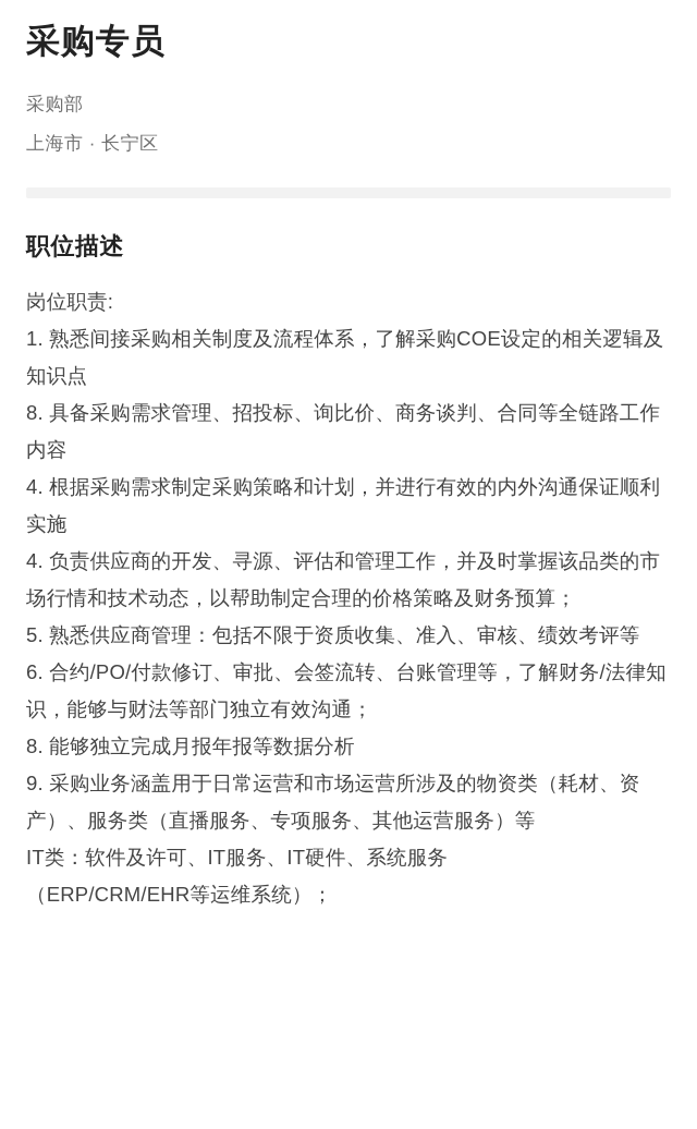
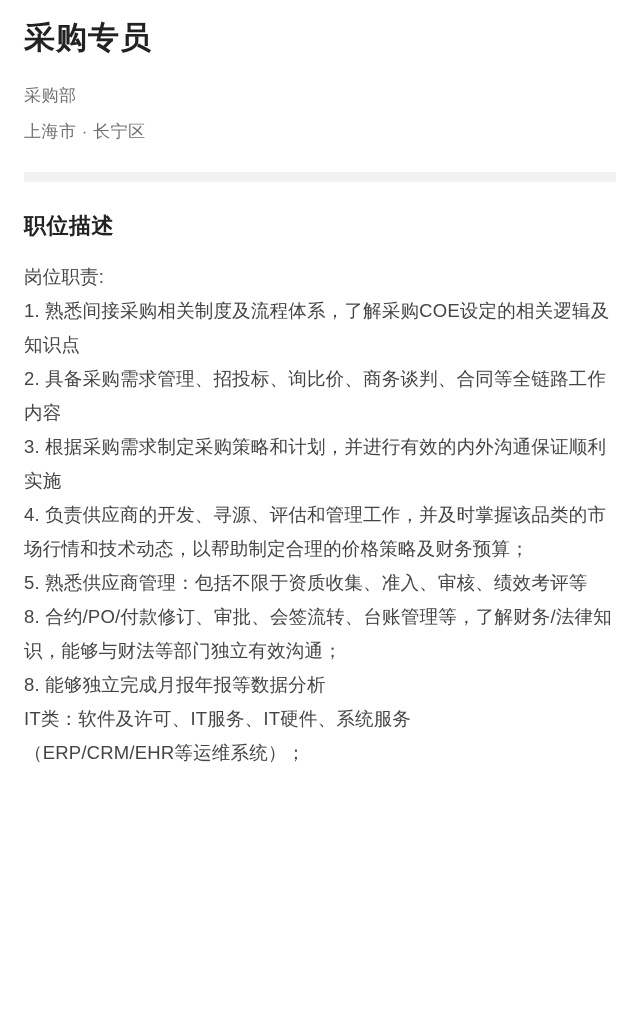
  采购专员
  采购部
  上海市 · 长宁区
  职位描述
  岗位职责:
  1. 熟悉间接采购相关制度及流程体系，了解采购COE设定的相关逻辑及知识点
- 8. 具备采购需求管理、招投标、询比价、商务谈判、合同等全链路工作内容
+ 2. 具备采购需求管理、招投标、询比价、商务谈判、合同等全链路工作内容
- 4. 根据采购需求制定采购策略和计划，并进行有效的内外沟通保证顺利实施
+ 3. 根据采购需求制定采购策略和计划，并进行有效的内外沟通保证顺利实施
  4. 负责供应商的开发、寻源、评估和管理工作，并及时掌握该品类的市场行情和技术动态，以帮助制定合理的价格策略及财务预算；
  5. 熟悉供应商管理：包括不限于资质收集、准入、审核、绩效考评等
- 6. 合约/PO/付款修订、审批、会签流转、台账管理等，了解财务/法律知识，能够与财法等部门独立有效沟通；
+ 8. 合约/PO/付款修订、审批、会签流转、台账管理等，了解财务/法律知识，能够与财法等部门独立有效沟通；
  8. 能够独立完成月报年报等数据分析
- 9. 采购业务涵盖用于日常运营和市场运营所涉及的物资类（耗材、资产）、服务类（直播服务、专项服务、其他运营服务）等
  IT类：软件及许可、IT服务、IT硬件、系统服务
  （ERP/CRM/EHR等运维系统）；
